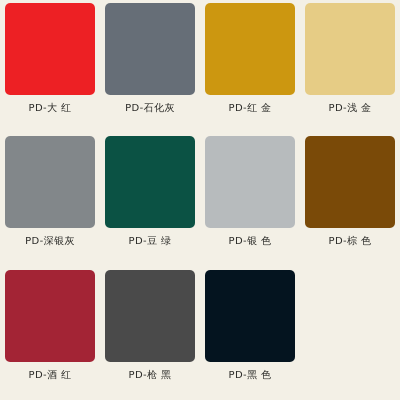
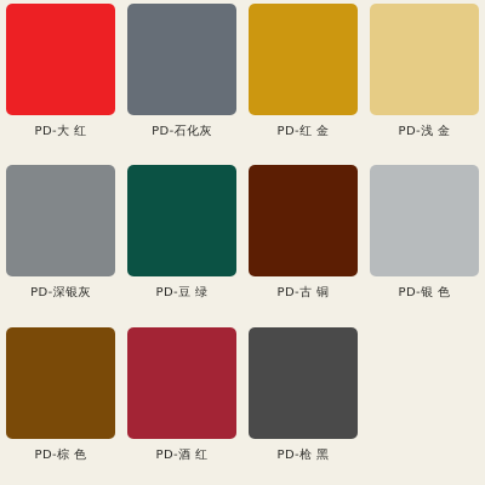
  PD-大 红
  PD-石化灰
  PD-红 金
  PD-浅 金
  PD-深银灰
  PD-豆 绿
+ PD-古 铜
  PD-银 色
  PD-棕 色
  PD-酒 红
  PD-枪 黑
- PD-黑 色
